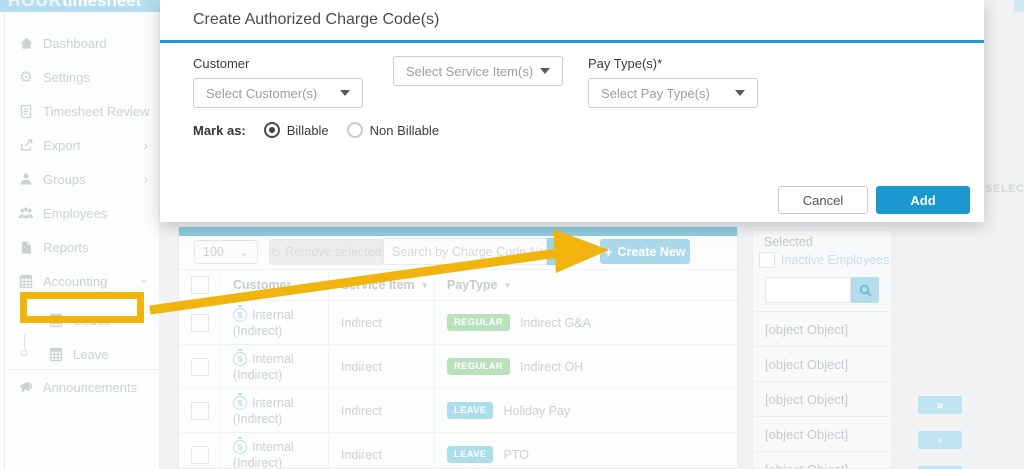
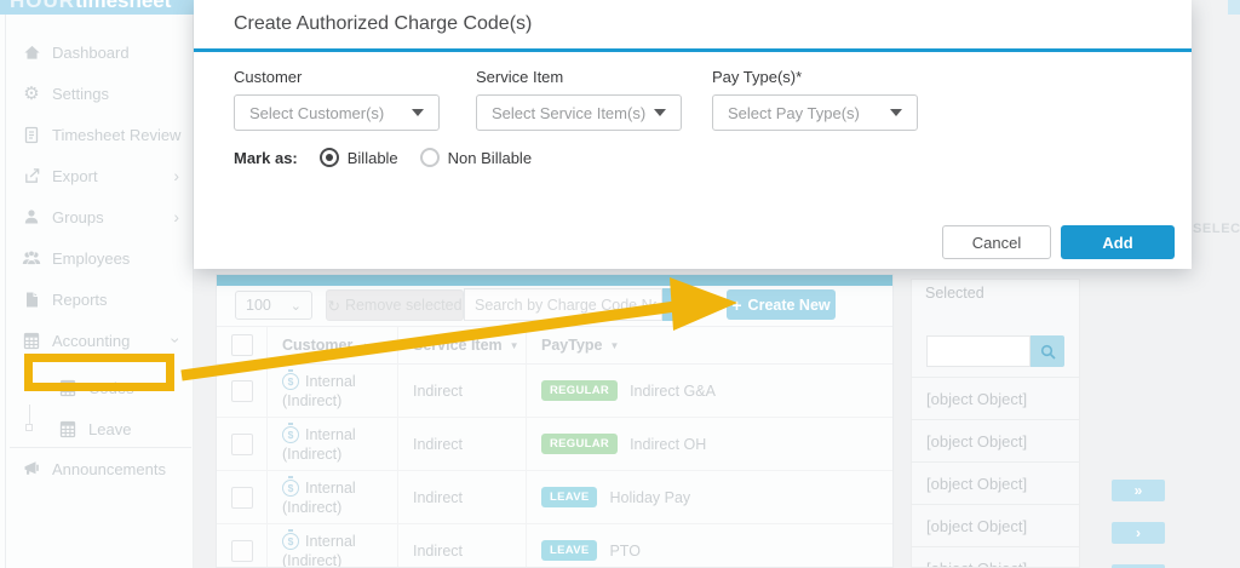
  100
  ⌄
  Search by Charge Code N
  +
  Create New
  Customer
  vice Item
  ▼
  PayType
  ▼
  $
  Internal
  (Indirect)
  Indirect
  REGULAR
  Indirect G&A
  $
  Internal
  (Indirect)
  Indirect
  REGULAR
  Indirect OH
  $
  Internal
  (Indirect)
  Indirect
  LEAVE
  Holiday Pay
  $
  Internal
  (Indirect)
  Indirect
  LEAVE
  PTO
  Selected
- Inactive Employees
  [object Object]
  [object Object]
  [object Object]
  [object Object]
  »
  ›
  SELEC
  HOURtimesheet
  Dashboard
  ⚙
  Settings
  Timesheet Review
  Export
  ›
  Groups
  ›
  Employees
  Reports
  Accounting
  Leave
  Announcements
  Create Authorized Charge Code(s)
  Customer
  Select Customer(s)
+ Service Item
  Select Service Item(s)
  Pay Type(s)*
  Select Pay Type(s)
  Mark as:
  Billable
  Non Billable
  Cancel
  Add
